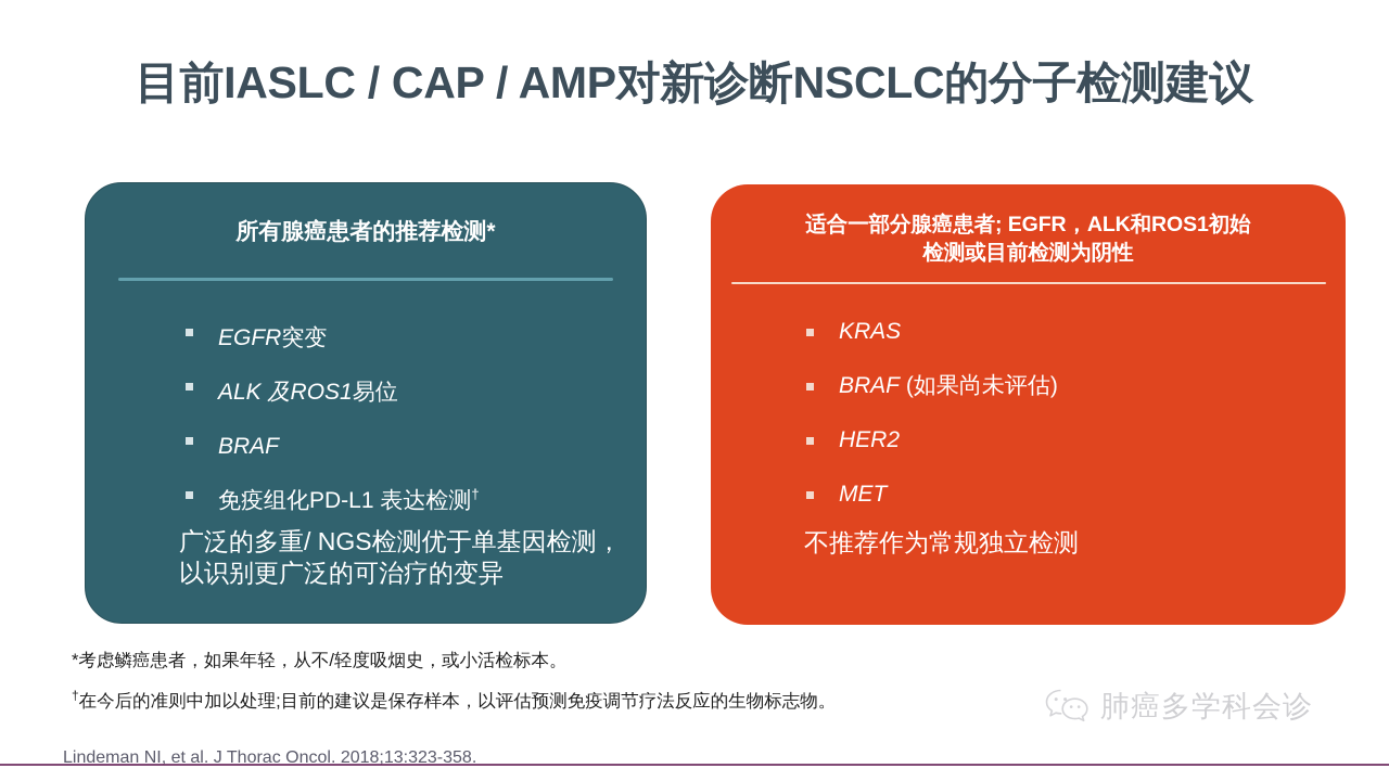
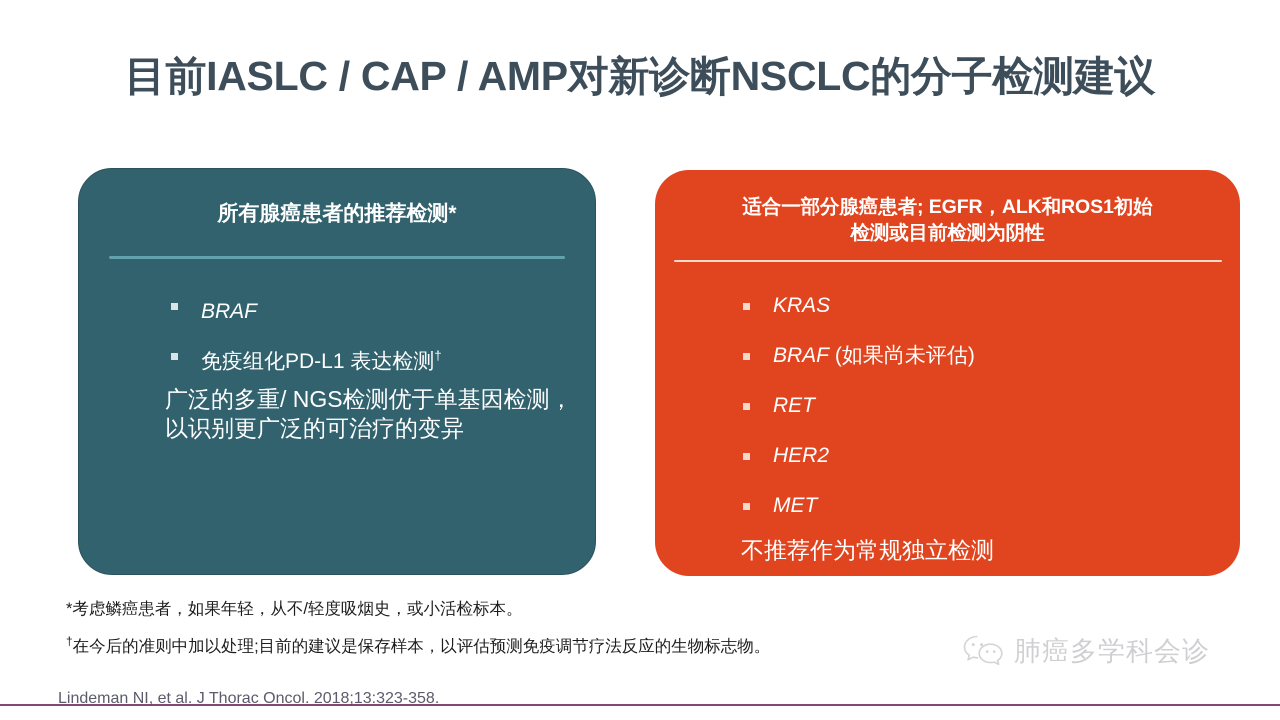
  目前IASLC / CAP / AMP对新诊断NSCLC的分子检测建议
  所有腺癌患者的推荐检测*
- EGFR突变
- ALK 及ROS1易位
  BRAF
  免疫组化PD-L1 表达检测†
  广泛的多重/ NGS检测优于单基因检测，
  以识别更广泛的可治疗的变异
  适合一部分腺癌患者; EGFR，ALK和ROS1初始
  检测或目前检测为阴性
  KRAS
  BRAF (如果尚未评估)
+ RET
  HER2
  MET
  不推荐作为常规独立检测
  *考虑鳞癌患者，如果年轻，从不/轻度吸烟史，或小活检标本。
  †在今后的准则中加以处理;目前的建议是保存样本，以评估预测免疫调节疗法反应的生物标志物。
  Lindeman NI, et al. J Thorac Oncol. 2018;13:323-358.
  肺癌多学科会诊
